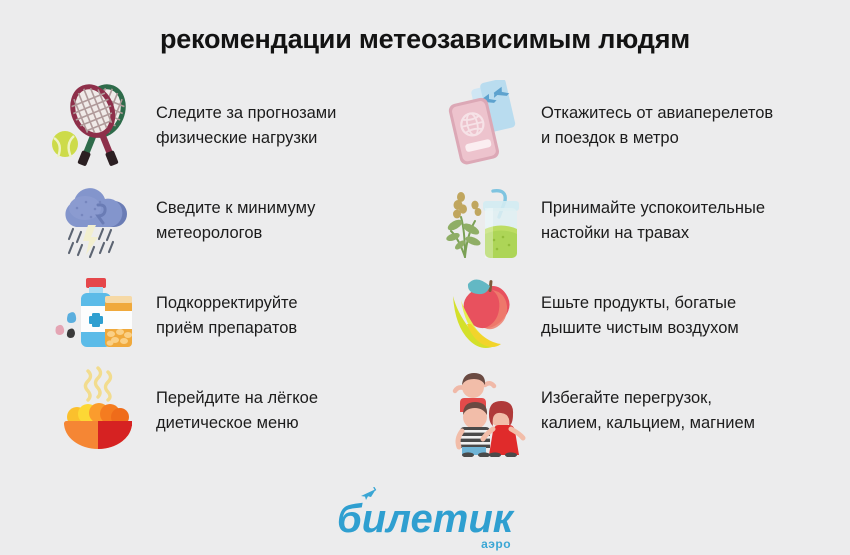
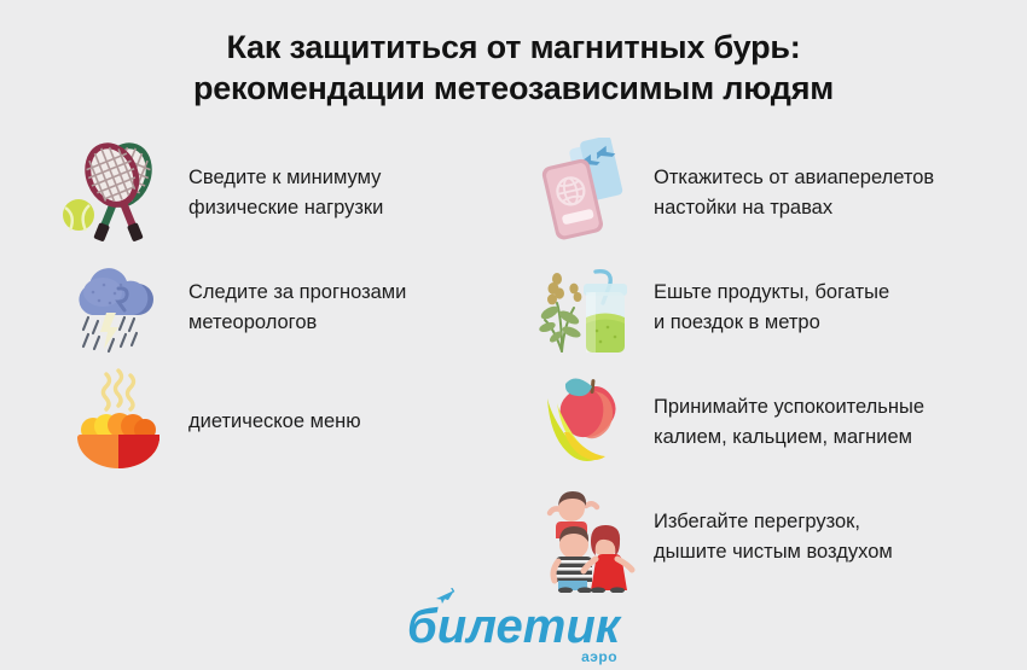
+ Как защититься от магнитных бурь:
  рекомендации метеозависимым людям
- Следите за прогнозами
+ Сведите к минимуму
  физические нагрузки
- Сведите к минимуму
+ Следите за прогнозами
  метеорологов
- Подкорректируйте
- приём препаратов
- Перейдите на лёгкое
  диетическое меню
  Откажитесь от авиаперелетов
- и поездок в метро
+ настойки на травах
- Принимайте успокоительные
+ Ешьте продукты, богатые
- настойки на травах
+ и поездок в метро
- Ешьте продукты, богатые
+ Принимайте успокоительные
- дышите чистым воздухом
+ калием, кальцием, магнием
  Избегайте перегрузок,
- калием, кальцием, магнием
+ дышите чистым воздухом
  билетик
  аэро
